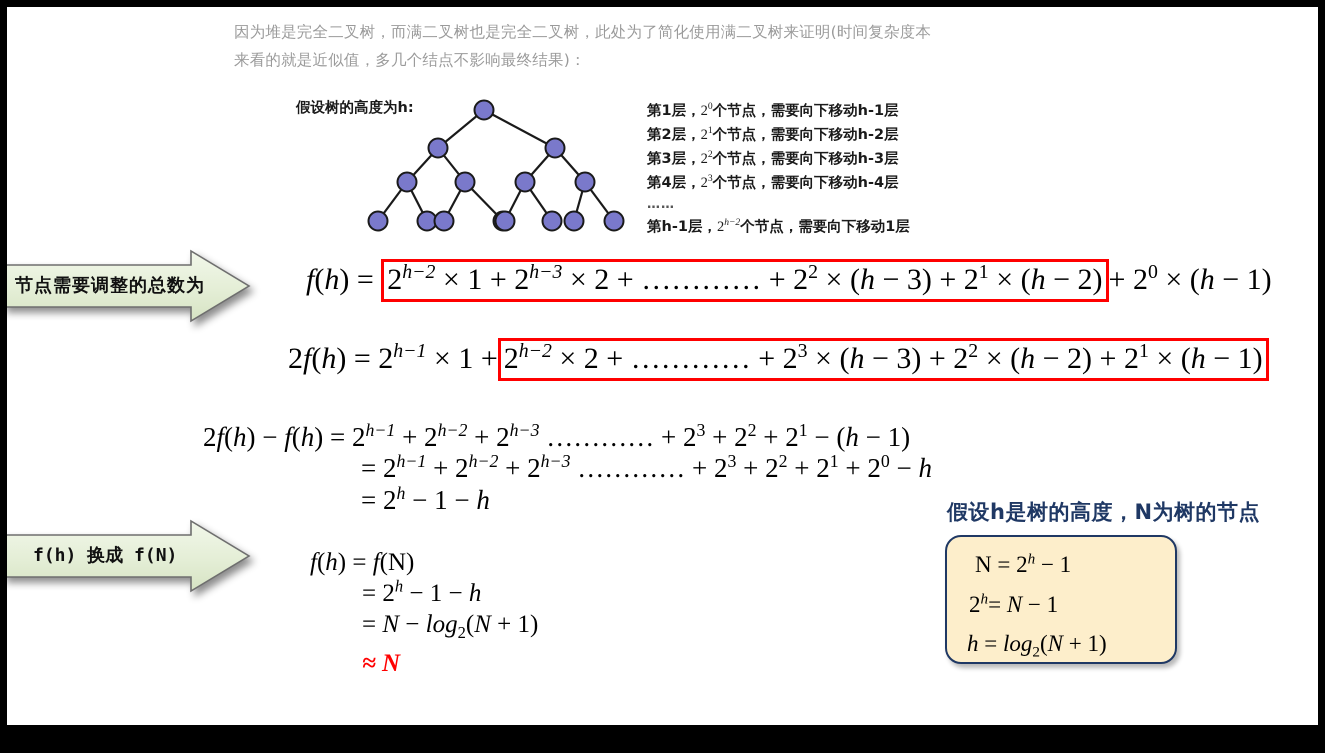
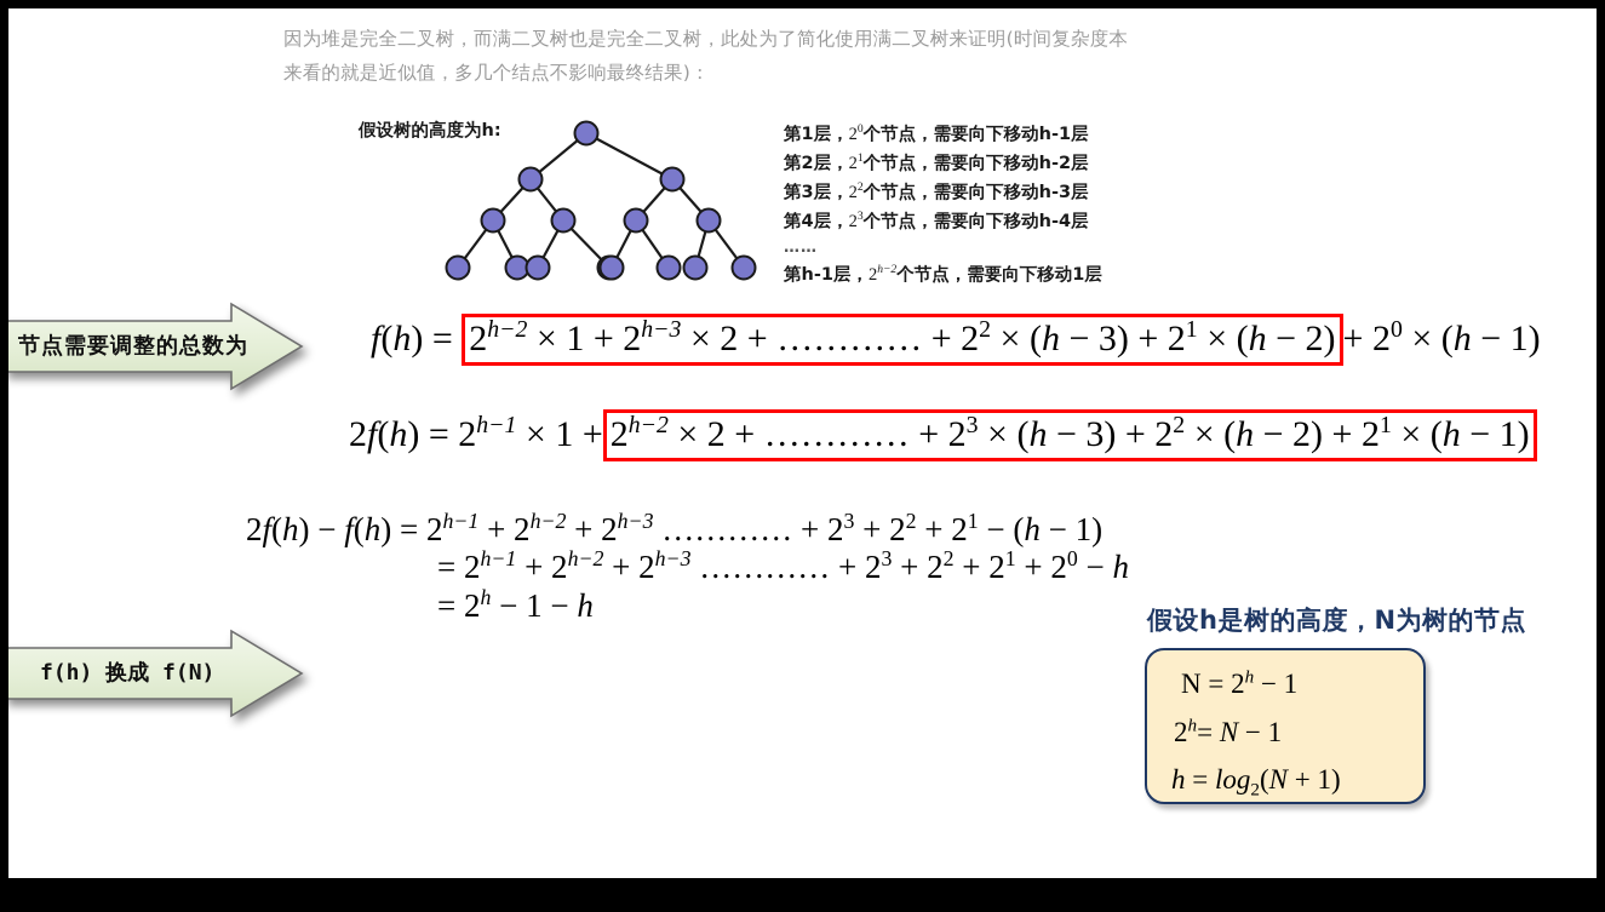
  因为堆是完全二叉树，而满二叉树也是完全二叉树，此处为了简化使用满二叉树来证明(时间复杂度本
  来看的就是近似值，多几个结点不影响最终结果)：
  假设树的高度为h:
  第1层，20个节点，需要向下移动h-1层
  第2层，21个节点，需要向下移动h-2层
  第3层，22个节点，需要向下移动h-3层
  第4层，23个节点，需要向下移动h-4层
  ……
  第h-1层，2h−2个节点，需要向下移动1层
  节点需要调整的总数为
  f(h) 换成 f(N)
  f(h) =
  2h−2 × 1 + 2h−3 × 2 + ………… + 22 × (h − 3) + 21 × (h − 2)
  + 20 × (h − 1)
  2f(h) = 2h−1 × 1 +
  2h−2 × 2 + ………… + 23 × (h − 3) + 22 × (h − 2) + 21 × (h − 1)
  2f(h) − f(h) =
  2h−1 + 2h−2 + 2h−3 ………… + 23 + 22 + 21 − (h − 1)
  =
  2h−1 + 2h−2 + 2h−3 ………… + 23 + 22 + 21 + 20 − h
  =
  2h − 1 − h
- f(h) = f(N)
- = 2h − 1 − h
- = N − log2(N + 1)
- ≈ N
  假设h是树的高度，N为树的节点
  N = 2h − 1
  2h= N − 1
  h = log2(N + 1)
